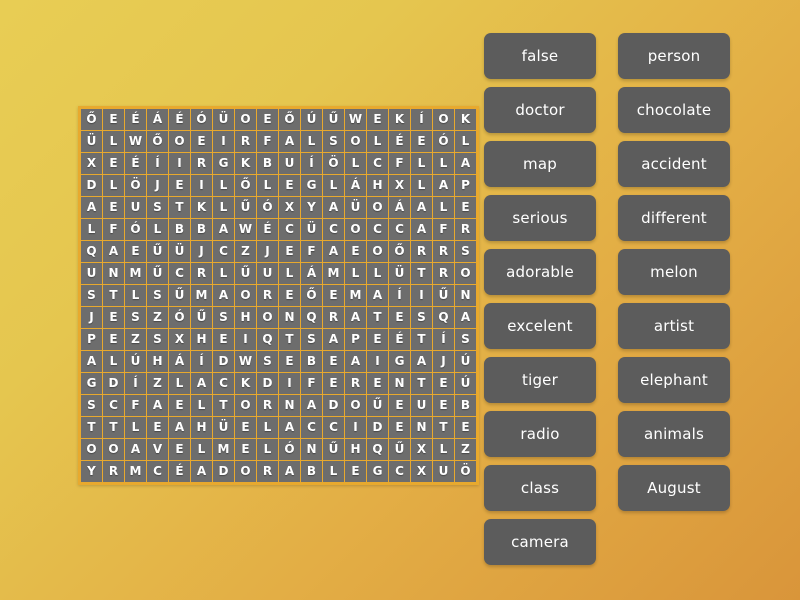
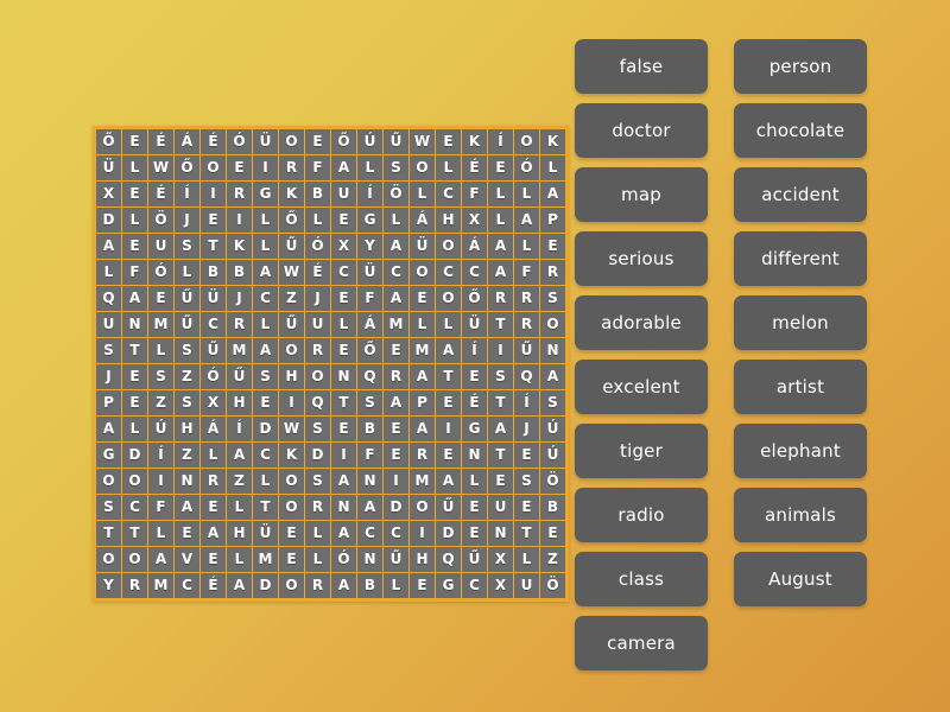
  Ő	E	É	Á	É	Ó	Ü	O	E	Ő	Ú	Ű	W	E	K	Í	O	K
  Ü	L	W	Ő	O	E	I	R	F	A	L	S	O	L	É	E	Ó	L
  X	E	É	Í	I	R	G	K	B	U	Í	Ö	L	C	F	L	L	A
  D	L	Ö	J	E	I	L	Ő	L	E	G	L	Á	H	X	L	A	P
  A	E	U	S	T	K	L	Ű	Ó	X	Y	A	Ü	O	Á	A	L	E
  L	F	Ó	L	B	B	A	W	É	C	Ü	C	O	C	C	A	F	R
  Q	A	E	Ű	Ü	J	C	Z	J	E	F	A	E	O	Ő	R	R	S
  U	N	M	Ű	C	R	L	Ű	U	L	Á	M	L	L	Ü	T	R	O
  S	T	L	S	Ű	M	A	O	R	E	Ő	E	M	A	Í	I	Ű	N
  J	E	S	Z	Ó	Ű	S	H	O	N	Q	R	A	T	E	S	Q	A
  P	E	Z	S	X	H	E	I	Q	T	S	A	P	E	É	T	Í	S
  A	L	Ú	H	Á	Í	D	W	S	E	B	E	A	I	G	A	J	Ú
  G	D	Í	Z	L	A	C	K	D	I	F	E	R	E	N	T	E	Ú
+ O	O	I	N	R	Z	L	O	S	A	N	I	M	A	L	E	S	Ö
  S	C	F	A	E	L	T	O	R	N	A	D	O	Ű	E	U	E	B
  T	T	L	E	A	H	Ü	E	L	A	C	C	I	D	E	N	T	E
  O	O	A	V	E	L	M	E	L	Ó	N	Ű	H	Q	Ű	X	L	Z
  Y	R	M	C	É	A	D	O	R	A	B	L	E	G	C	X	U	Ö
  false
  person
  doctor
  chocolate
  map
  accident
  serious
  different
  adorable
  melon
  excelent
  artist
  tiger
  elephant
  radio
  animals
  class
  August
  camera
